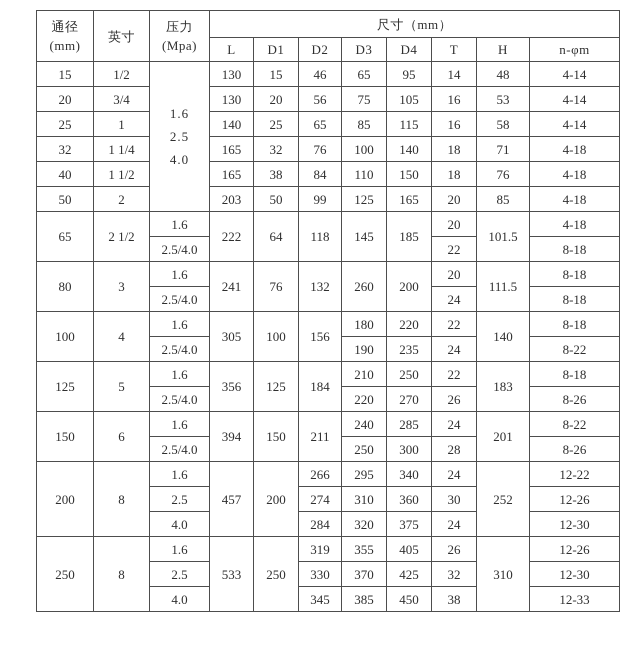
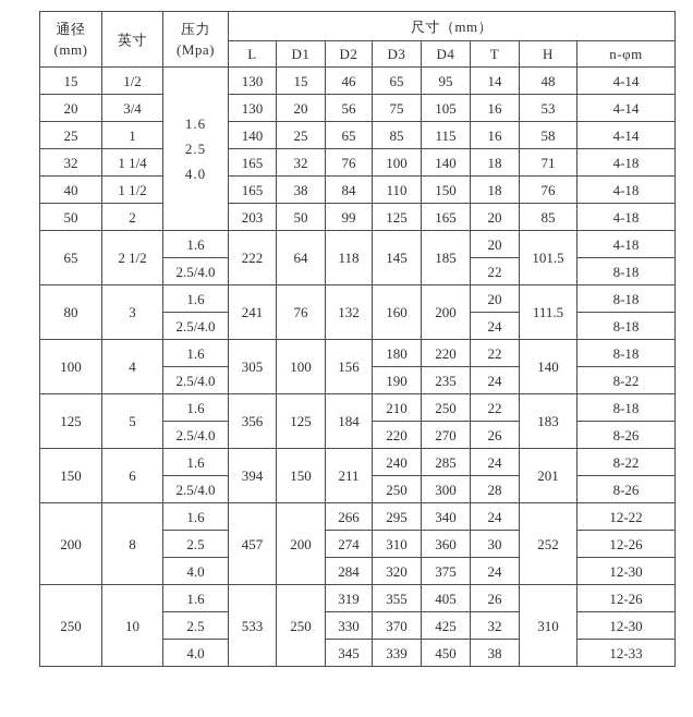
  通径 (mm)	英寸	压力(Mpa)	尺寸（mm）
  L	D1	D2	D3	D4	T	H	n-φm
  15	1/2	1.6 2.5 4.0	130	15	46	65	95	14	48	4-14
  20	3/4	130	20	56	75	105	16	53	4-14
  25	1	140	25	65	85	115	16	58	4-14
  32	1 1/4	165	32	76	100	140	18	71	4-18
  40	1 1/2	165	38	84	110	150	18	76	4-18
  50	2	203	50	99	125	165	20	85	4-18
  65	2 1/2	1.6	222	64	118	145	185	20	101.5	4-18
  2.5/4.0	22	8-18
- 80	3	1.6	241	76	132	260	200	20	111.5	8-18
+ 80	3	1.6	241	76	132	160	200	20	111.5	8-18
  2.5/4.0	24	8-18
  100	4	1.6	305	100	156	180	220	22	140	8-18
  2.5/4.0	190	235	24	8-22
  125	5	1.6	356	125	184	210	250	22	183	8-18
  2.5/4.0	220	270	26	8-26
  150	6	1.6	394	150	211	240	285	24	201	8-22
  2.5/4.0	250	300	28	8-26
  200	8	1.6	457	200	266	295	340	24	252	12-22
  2.5	274	310	360	30	12-26
  4.0	284	320	375	24	12-30
- 250	8	1.6	533	250	319	355	405	26	310	12-26
+ 250	10	1.6	533	250	319	355	405	26	310	12-26
  2.5	330	370	425	32	12-30
- 4.0	345	385	450	38	12-33
+ 4.0	345	339	450	38	12-33
